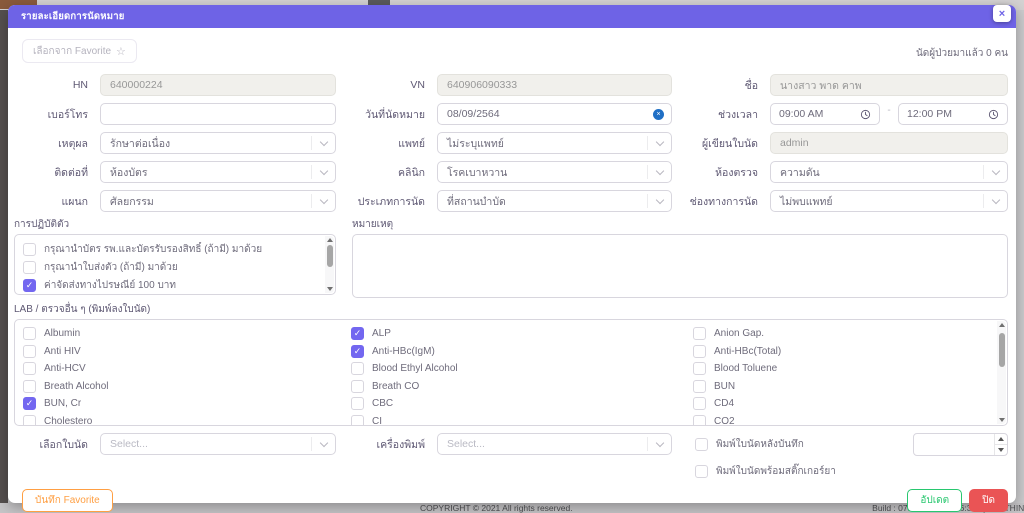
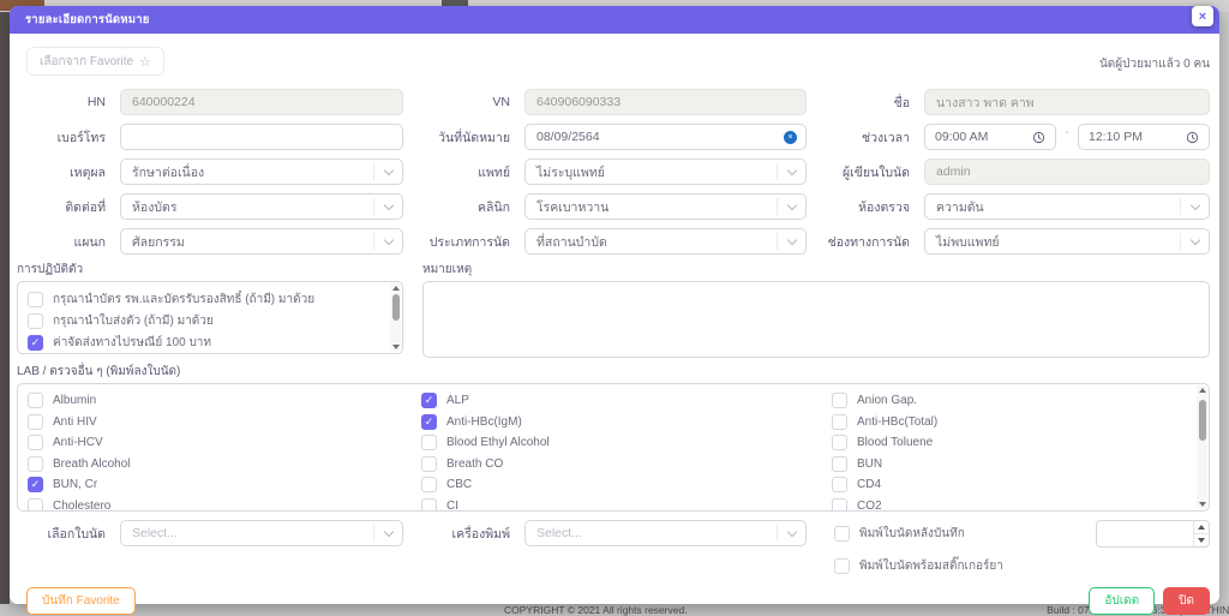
  COPYRIGHT © 2021 All rights reserved.
  รายละเอียดการนัดหมาย
  ×
  เลือกจาก Favorite
  ☆
  นัดผู้ป่วยมาแล้ว 0 คน
  HN
  640000224
  VN
  640906090333
  ชื่อ
  นางสาว พาด คาพ
  เบอร์โทร
  วันที่นัดหมาย
  08/09/2564
  ช่วงเวลา
  09:00 AM
  -
- 12:00 PM
+ 12:10 PM
  เหตุผล
  รักษาต่อเนื่อง
  แพทย์
  ไม่ระบุแพทย์
  ผู้เขียนใบนัด
  admin
  ติดต่อที่
  ห้องบัตร
  คลินิก
  โรคเบาหวาน
  ห้องตรวจ
  ความดัน
  แผนก
  ศัลยกรรม
  ประเภทการนัด
  ที่สถานบำบัด
  ช่องทางการนัด
  ไม่พบแพทย์
  การปฏิบัติตัว
  กรุณานำบัตร รพ.และบัตรรับรองสิทธิ์ (ถ้ามี) มาด้วย
  กรุณานำใบส่งตัว (ถ้ามี) มาด้วย
  ✓
  ค่าจัดส่งทางไปรษณีย์ 100 บาท
  หมายเหตุ
  LAB / ตรวจอื่น ๆ (พิมพ์ลงใบนัด)
  Albumin
  Anti HIV
  Anti-HCV
  Breath Alcohol
  ✓
  BUN, Cr
  Cholestero
  ✓
  ALP
  ✓
  Anti-HBc(IgM)
  Blood Ethyl Alcohol
  Breath CO
  CBC
  CI
  Anion Gap.
  Anti-HBc(Total)
  Blood Toluene
  BUN
  CD4
  CO2
  เลือกใบนัด
  Select...
  เครื่องพิมพ์
  Select...
  พิมพ์ใบนัดหลังบันทึก
  พิมพ์ใบนัดพร้อมสติ๊กเกอร์ยา
  บันทึก Favorite
  อัปเดต
  ปิด
